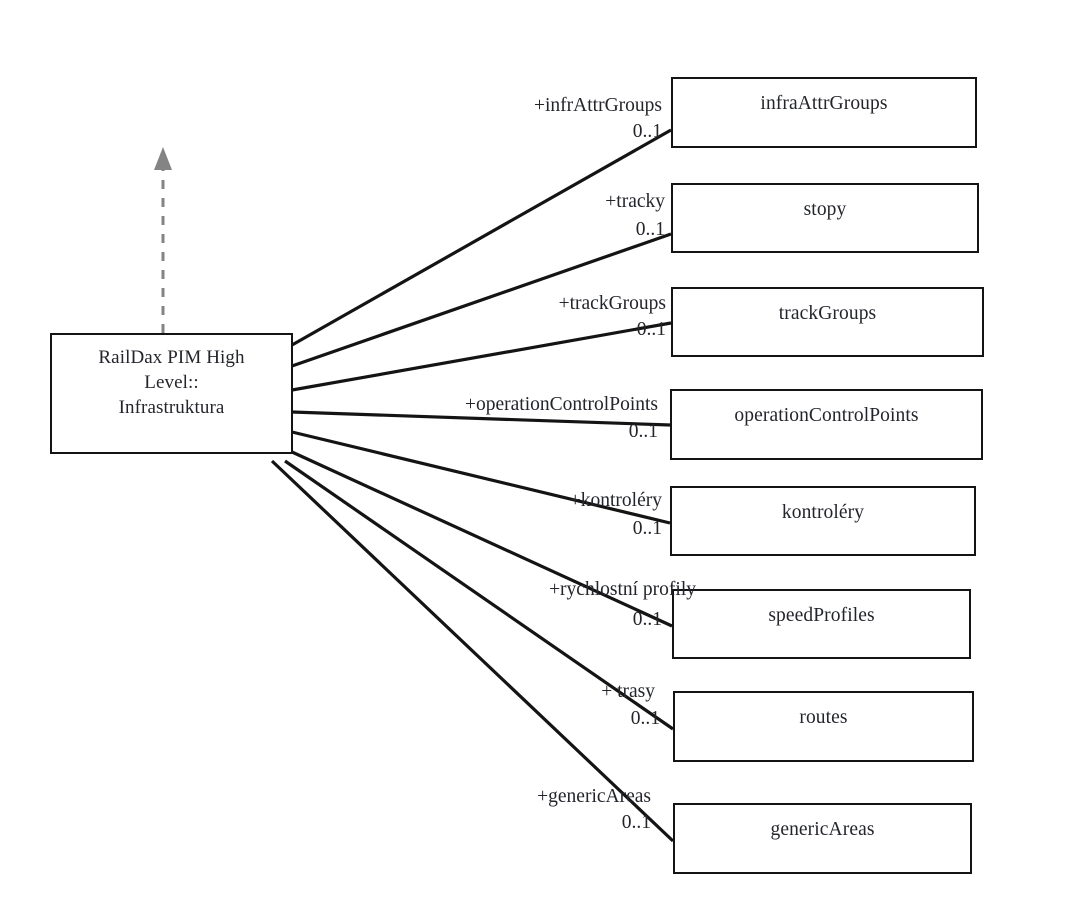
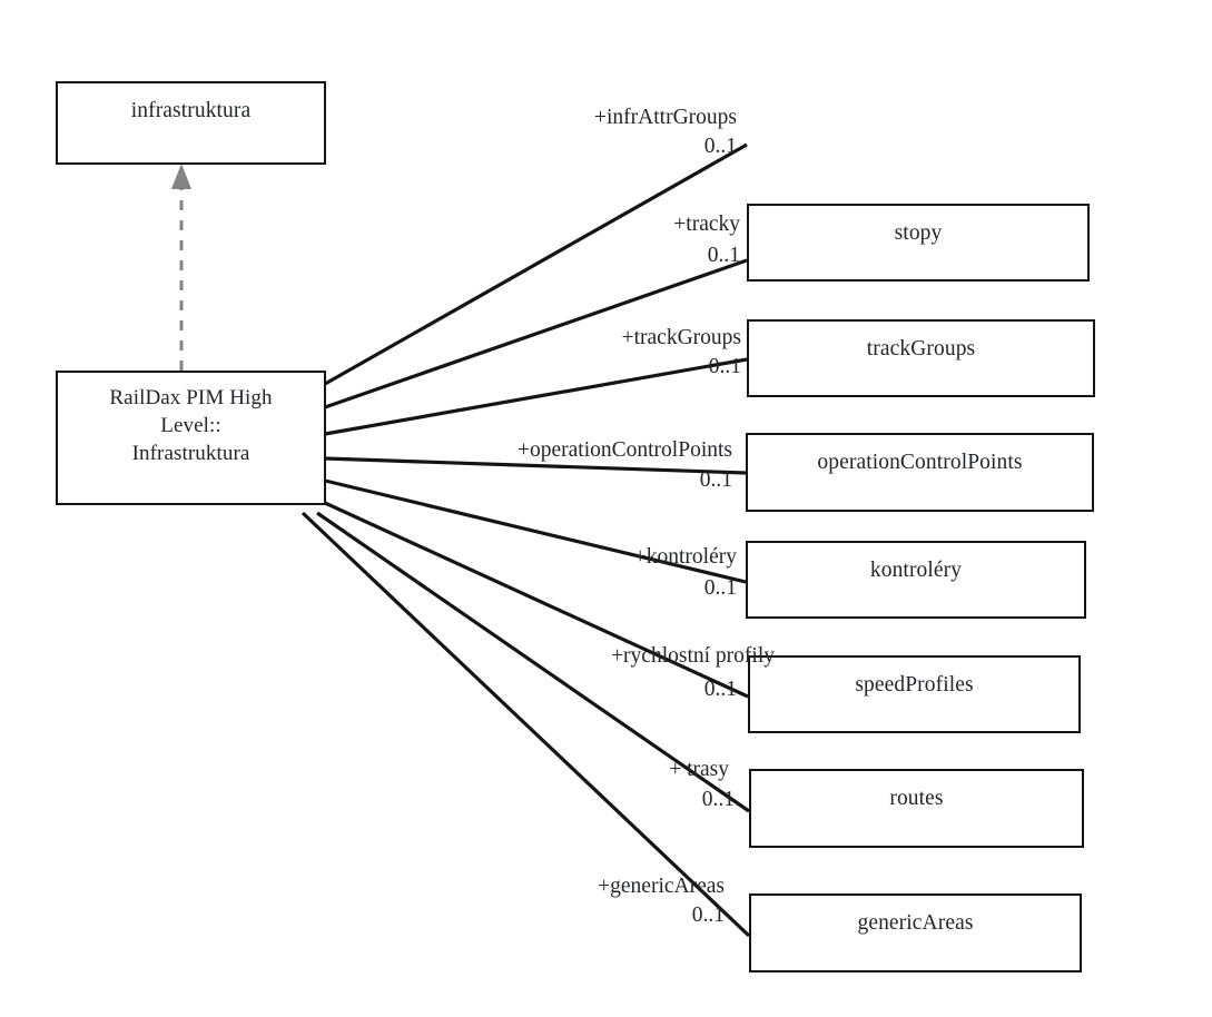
+ infrastruktura
  RailDax PIM High
  Level::
  Infrastruktura
- infraAttrGroups
  stopy
  trackGroups
  operationControlPoints
  kontroléry
  speedProfiles
  routes
  genericAreas
  +infrAttrGroups
  0..1
  +tracky
  0..1
  +trackGroups
  0..1
  +operationControlPoints
  0..1
  +kontroléry
  0..1
  +rychlostní profily
  0..1
  + trasy
  0..1
  +genericAreas
  0..1
